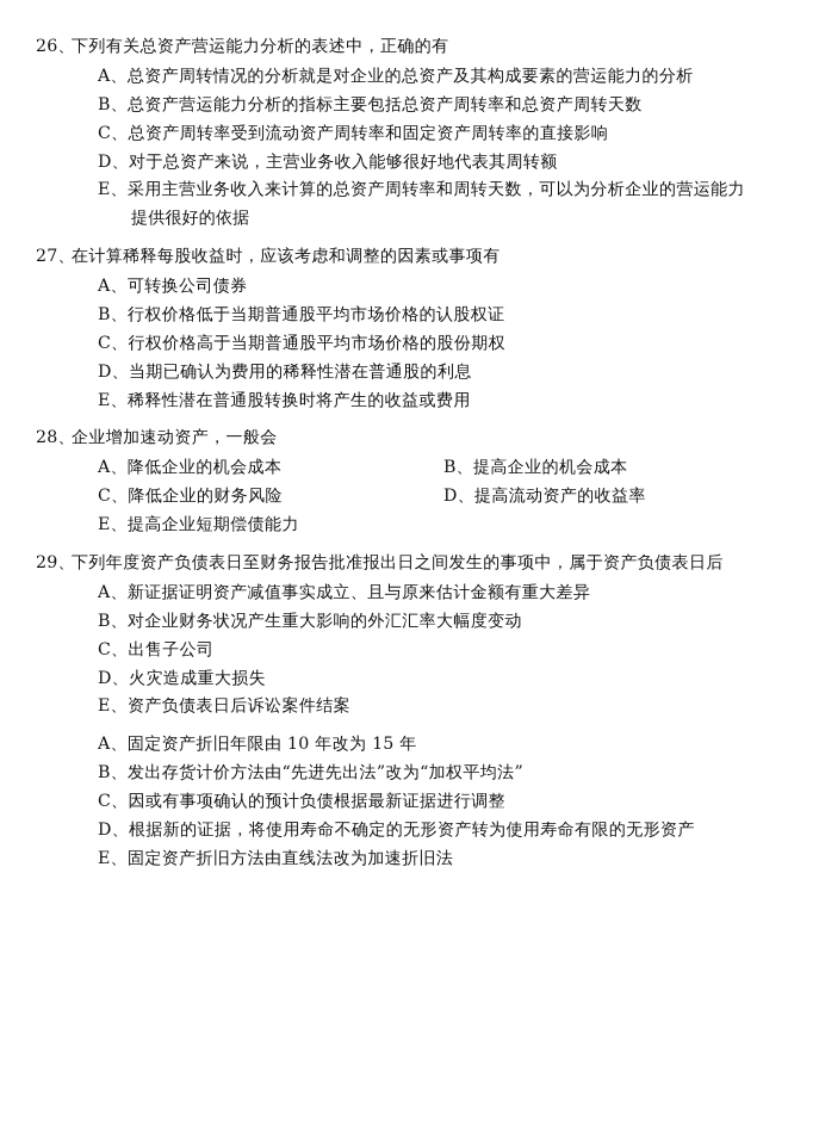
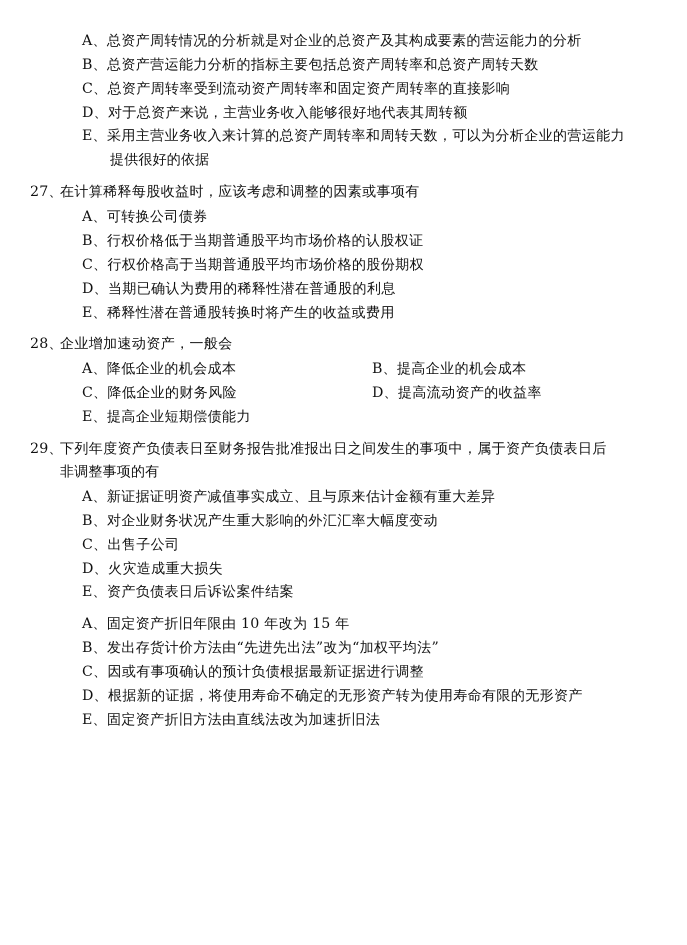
- 26、
- 下列有关总资产营运能力分析的表述中，正确的有
  A、
  总资产周转情况的分析就是对企业的总资产及其构成要素的营运能力的分析
  B、
  总资产营运能力分析的指标主要包括总资产周转率和总资产周转天数
  C、
  总资产周转率受到流动资产周转率和固定资产周转率的直接影响
  D、
  对于总资产来说，主营业务收入能够很好地代表其周转额
  E、
  采用主营业务收入来计算的总资产周转率和周转天数，可以为分析企业的营运能力
  提供很好的依据
  27、
  在计算稀释每股收益时，应该考虑和调整的因素或事项有
  A、
  可转换公司债券
  B、
  行权价格低于当期普通股平均市场价格的认股权证
  C、
  行权价格高于当期普通股平均市场价格的股份期权
  D、
  当期已确认为费用的稀释性潜在普通股的利息
  E、
  稀释性潜在普通股转换时将产生的收益或费用
  28、
  企业增加速动资产，一般会
  A、
  降低企业的机会成本
  B、
  提高企业的机会成本
  C、
  降低企业的财务风险
  D、
  提高流动资产的收益率
  E、
  提高企业短期偿债能力
  29、
  下列年度资产负债表日至财务报告批准报出日之间发生的事项中，属于资产负债表日后
+ 非调整事项的有
  A、
  新证据证明资产减值事实成立、且与原来估计金额有重大差异
  B、
  对企业财务状况产生重大影响的外汇汇率大幅度变动
  C、
  出售子公司
  D、
  火灾造成重大损失
  E、
  资产负债表日后诉讼案件结案
  A、
  固定资产折旧年限由 10 年改为 15 年
  B、
  发出存货计价方法由“先进先出法”改为“加权平均法”
  C、
  因或有事项确认的预计负债根据最新证据进行调整
  D、
  根据新的证据，将使用寿命不确定的无形资产转为使用寿命有限的无形资产
  E、
  固定资产折旧方法由直线法改为加速折旧法
